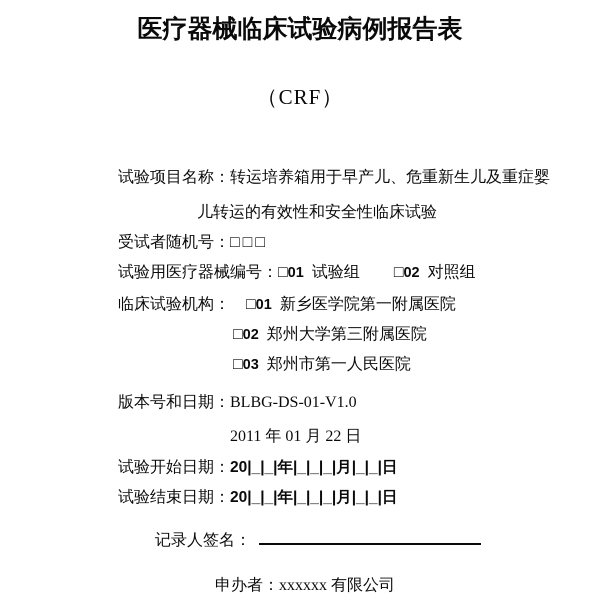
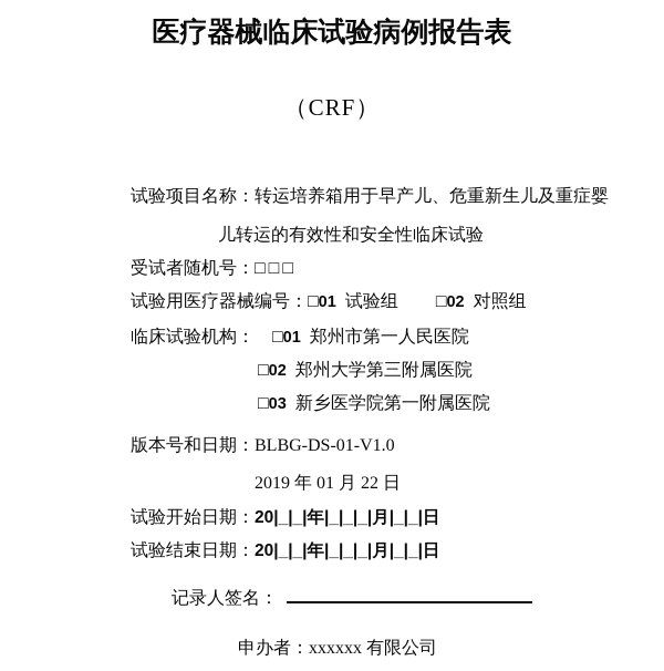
  医疗器械临床试验病例报告表
  （CRF）
  试验项目名称：转运培养箱用于早产儿、危重新生儿及重症婴
  儿转运的有效性和安全性临床试验
  受试者随机号：□□□
  试验用医疗器械编号：□01 试验组 □02 对照组
- 临床试验机构： □01 新乡医学院第一附属医院
+ 临床试验机构： □01 郑州市第一人民医院
  □02 郑州大学第三附属医院
- □03 郑州市第一人民医院
+ □03 新乡医学院第一附属医院
  版本号和日期：BLBG-DS-01-V1.0
- 2011 年 01 月 22 日
+ 2019 年 01 月 22 日
  试验开始日期：20|_|_|年|_|_|_|月|_|_|日
  试验结束日期：20|_|_|年|_|_|_|月|_|_|日
  记录人签名：
  申办者：xxxxxx 有限公司
